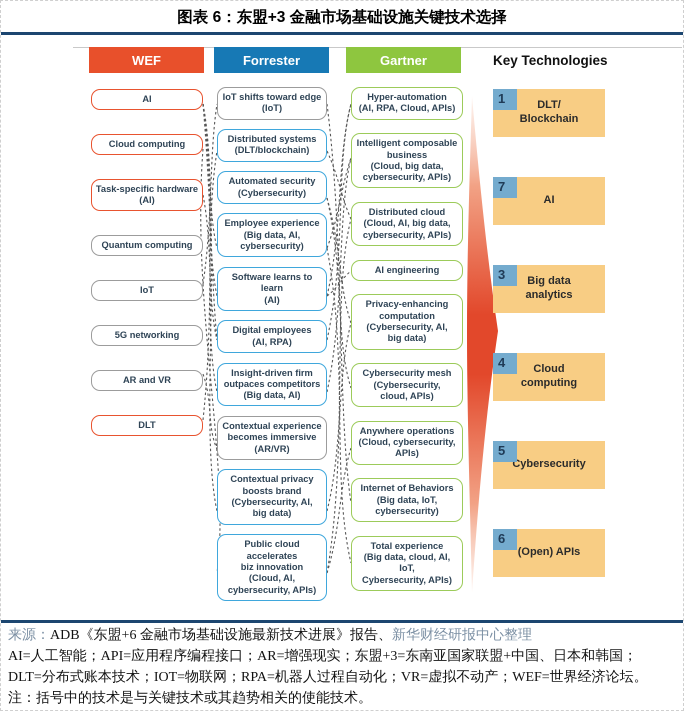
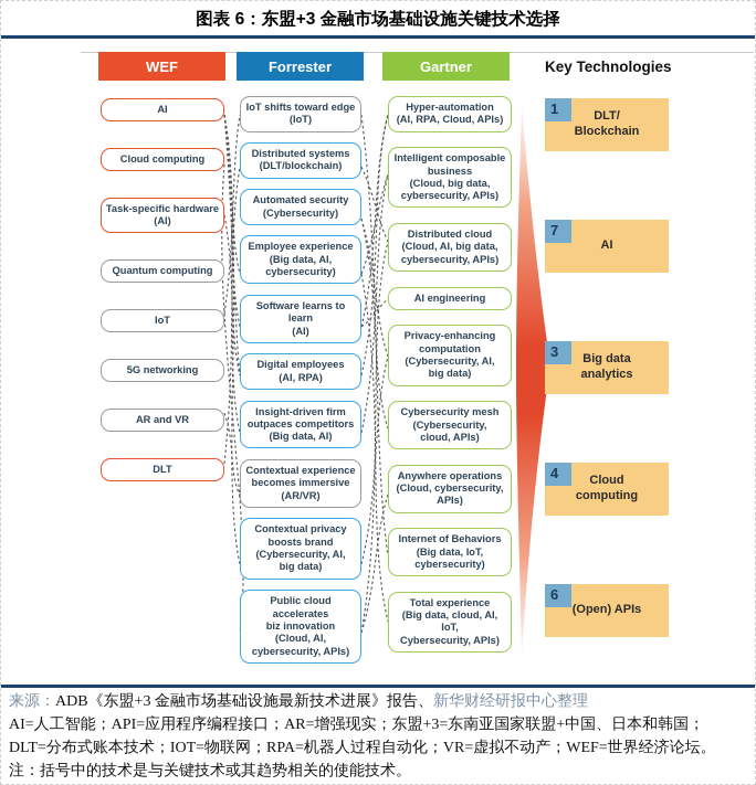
  图表 6：东盟+3 金融市场基础设施关键技术选择
  WEF
  Forrester
  Gartner
  Key Technologies
  AI
  Cloud computing
  Task-specific hardware
  (AI)
  Quantum computing
  IoT
  5G networking
  AR and VR
  DLT
  IoT shifts toward edge
  (IoT)
  Distributed systems
  (DLT/blockchain)
  Automated security
  (Cybersecurity)
  Employee experience
  (Big data, AI,
  cybersecurity)
  Software learns to learn
  (AI)
  Digital employees
  (AI, RPA)
  Insight-driven firm
  outpaces competitors
  (Big data, AI)
  Contextual experience
  becomes immersive
  (AR/VR)
  Contextual privacy
  boosts brand
  (Cybersecurity, AI,
  big data)
  Public cloud accelerates
  biz innovation
  (Cloud, AI,
  cybersecurity, APIs)
  Hyper-automation
  (AI, RPA, Cloud, APIs)
  Intelligent composable
  business
  (Cloud, big data,
  cybersecurity, APIs)
  Distributed cloud
  (Cloud, AI, big data,
  cybersecurity, APIs)
  AI engineering
  Privacy-enhancing
  computation
  (Cybersecurity, AI,
  big data)
  Cybersecurity mesh
  (Cybersecurity,
  cloud, APIs)
  Anywhere operations
  (Cloud, cybersecurity,
  APIs)
  Internet of Behaviors
  (Big data, IoT,
  cybersecurity)
  Total experience
  (Big data, cloud, AI, IoT,
  Cybersecurity, APIs)
  1
  DLT/
  Blockchain
  7
  AI
  3
  Big data
  analytics
  4
  Cloud
  computing
- 5
- Cybersecurity
  6
  (Open) APIs
- 来源：ADB《东盟+6 金融市场基础设施最新技术进展》报告、新华财经研报中心整理
+ 来源：ADB《东盟+3 金融市场基础设施最新技术进展》报告、新华财经研报中心整理
  AI=人工智能；API=应用程序编程接口；AR=增强现实；东盟+3=东南亚国家联盟+中国、日本和韩国；
  DLT=分布式账本技术；IOT=物联网；RPA=机器人过程自动化；VR=虚拟不动产；WEF=世界经济论坛。
  注：括号中的技术是与关键技术或其趋势相关的使能技术。
